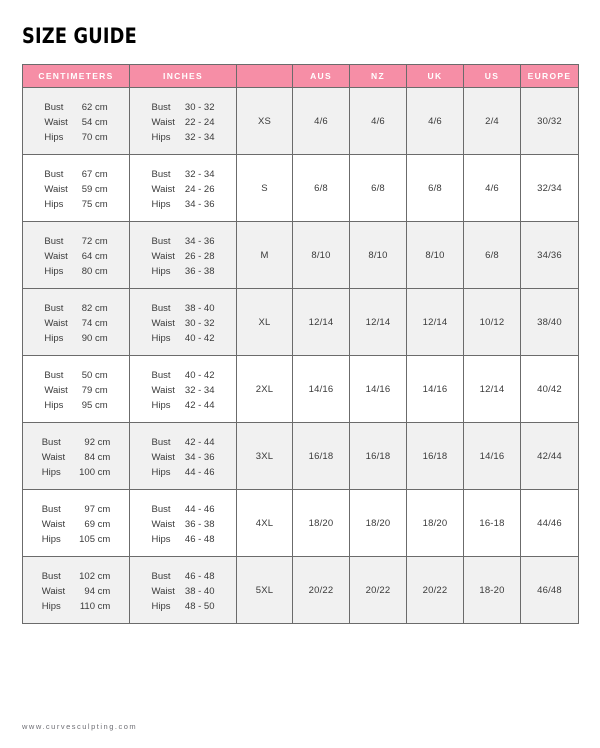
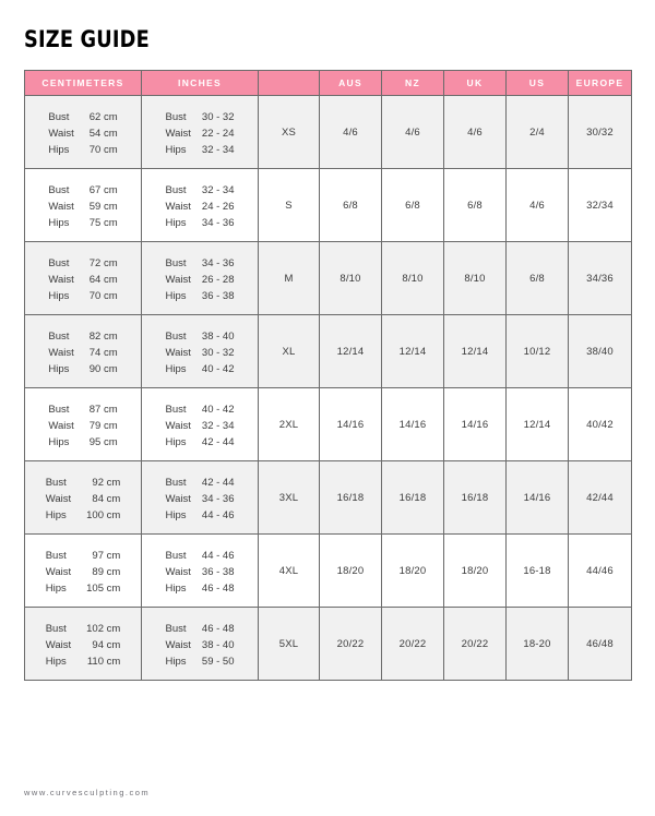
  SIZE GUIDE
  CENTIMETERS	INCHES		AUS	NZ	UK	US	EUROPE
  Bust 62 cmWaist 54 cmHips 70 cm	Bust 30 - 32Waist 22 - 24Hips 32 - 34	XS	4/6	4/6	4/6	2/4	30/32
  Bust 67 cmWaist 59 cmHips 75 cm	Bust 32 - 34Waist 24 - 26Hips 34 - 36	S	6/8	6/8	6/8	4/6	32/34
- Bust 72 cmWaist 64 cmHips 80 cm	Bust 34 - 36Waist 26 - 28Hips 36 - 38	M	8/10	8/10	8/10	6/8	34/36
+ Bust 72 cmWaist 64 cmHips 70 cm	Bust 34 - 36Waist 26 - 28Hips 36 - 38	M	8/10	8/10	8/10	6/8	34/36
  Bust 82 cmWaist 74 cmHips 90 cm	Bust 38 - 40Waist 30 - 32Hips 40 - 42	XL	12/14	12/14	12/14	10/12	38/40
- Bust 50 cmWaist 79 cmHips 95 cm	Bust 40 - 42Waist 32 - 34Hips 42 - 44	2XL	14/16	14/16	14/16	12/14	40/42
+ Bust 87 cmWaist 79 cmHips 95 cm	Bust 40 - 42Waist 32 - 34Hips 42 - 44	2XL	14/16	14/16	14/16	12/14	40/42
  Bust 92 cmWaist 84 cmHips 100 cm	Bust 42 - 44Waist 34 - 36Hips 44 - 46	3XL	16/18	16/18	16/18	14/16	42/44
- Bust 97 cmWaist 69 cmHips 105 cm	Bust 44 - 46Waist 36 - 38Hips 46 - 48	4XL	18/20	18/20	18/20	16-18	44/46
+ Bust 97 cmWaist 89 cmHips 105 cm	Bust 44 - 46Waist 36 - 38Hips 46 - 48	4XL	18/20	18/20	18/20	16-18	44/46
- Bust 102 cmWaist 94 cmHips 110 cm	Bust 46 - 48Waist 38 - 40Hips 48 - 50	5XL	20/22	20/22	20/22	18-20	46/48
+ Bust 102 cmWaist 94 cmHips 110 cm	Bust 46 - 48Waist 38 - 40Hips 59 - 50	5XL	20/22	20/22	20/22	18-20	46/48
  www.curvesculpting.com
